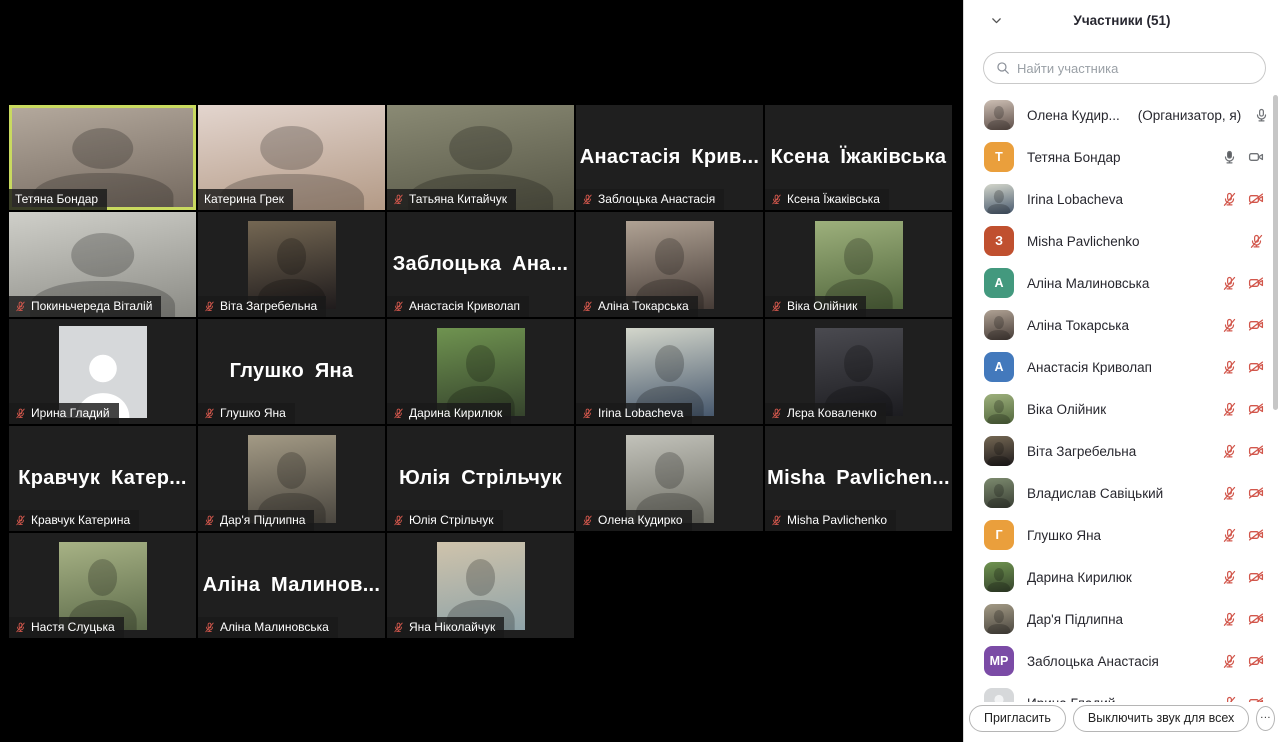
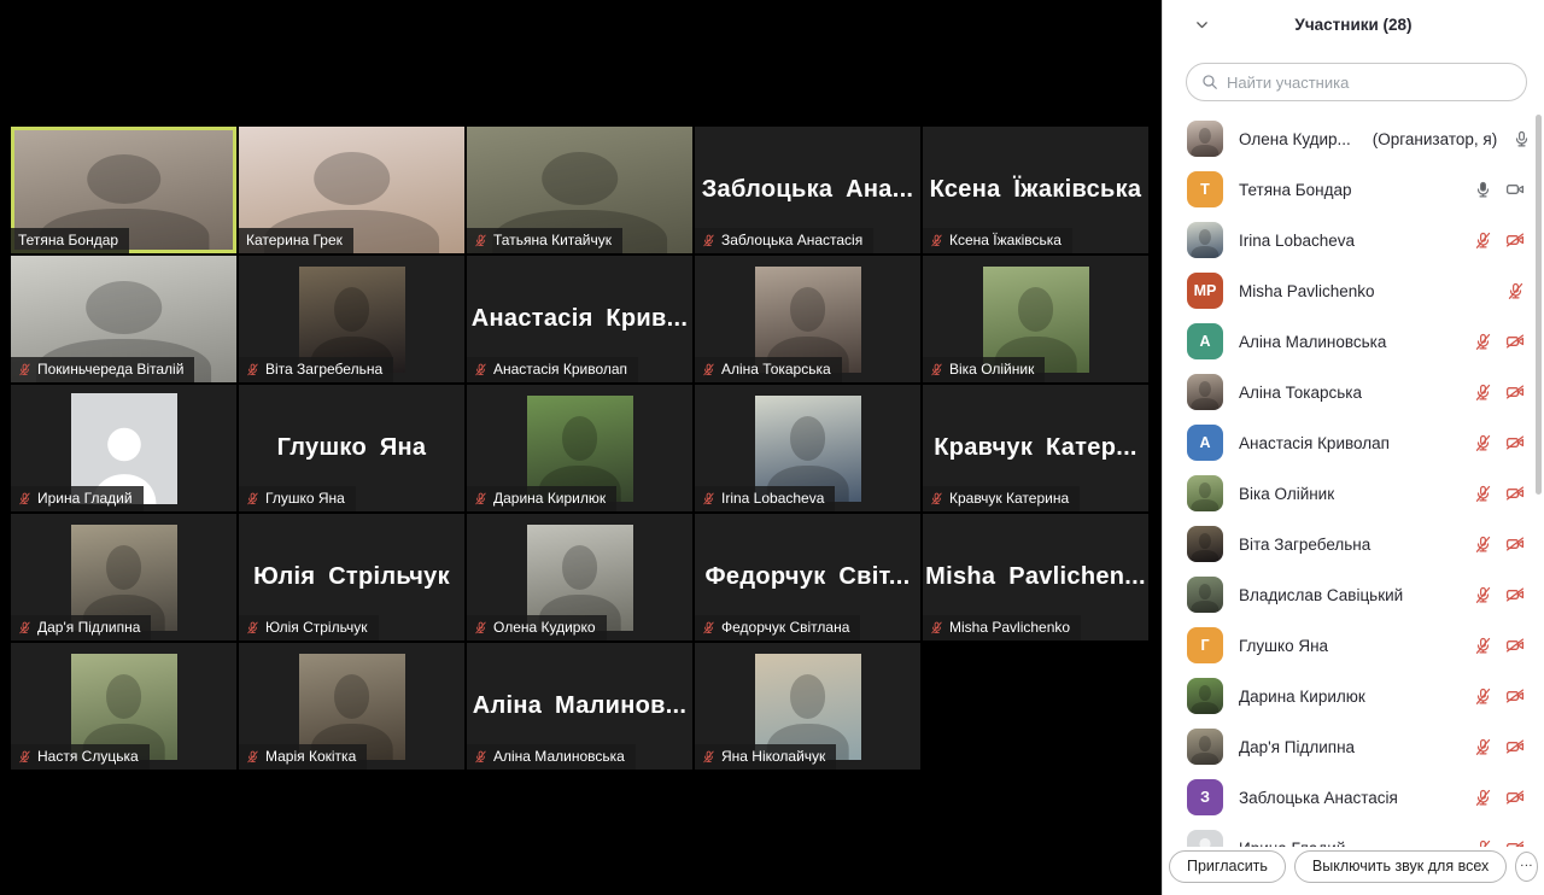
  Тетяна Бондар
  Катерина Грек
  Татьяна Китайчук
- Анастасія Крив...
+ Заблоцька Ана...
  Заблоцька Анастасія
  Ксена Їжаківська
  Ксена Їжаківська
  Покиньчереда Віталій
  Віта Загребельна
- Заблоцька Ана...
+ Анастасія Крив...
  Анастасія Криволап
  Аліна Токарська
  Віка Олійник
  Ирина Гладий
  Глушко Яна
  Глушко Яна
  Дарина Кирилюк
  Irina Lobacheva
- Лєра Коваленко
  Кравчук Катер...
  Кравчук Катерина
  Дар'я Підлипна
  Юлія Стрільчук
  Юлія Стрільчук
  Олена Кудирко
+ Федорчук Світ...
+ Федорчук Світлана
  Misha Pavlichen...
  Misha Pavlichenko
  Настя Слуцька
+ Марія Кокітка
  Аліна Малинов...
  Аліна Малиновська
  Яна Ніколайчук
- Участники (51)
+ Участники (28)
  Найти участника
  Олена Кудир...
  (Организатор, я)
  Т
  Тетяна Бондар
  Irina Lobacheva
- З
+ MP
  Misha Pavlichenko
  А
  Аліна Малиновська
  Аліна Токарська
  А
  Анастасія Криволап
  Віка Олійник
  Віта Загребельна
  Владислав Савіцький
  Г
  Глушко Яна
  Дарина Кирилюк
  Дар'я Підлипна
- MP
+ З
  Заблоцька Анастасія
  Пригласить
  Выключить звук для всех
  ...
